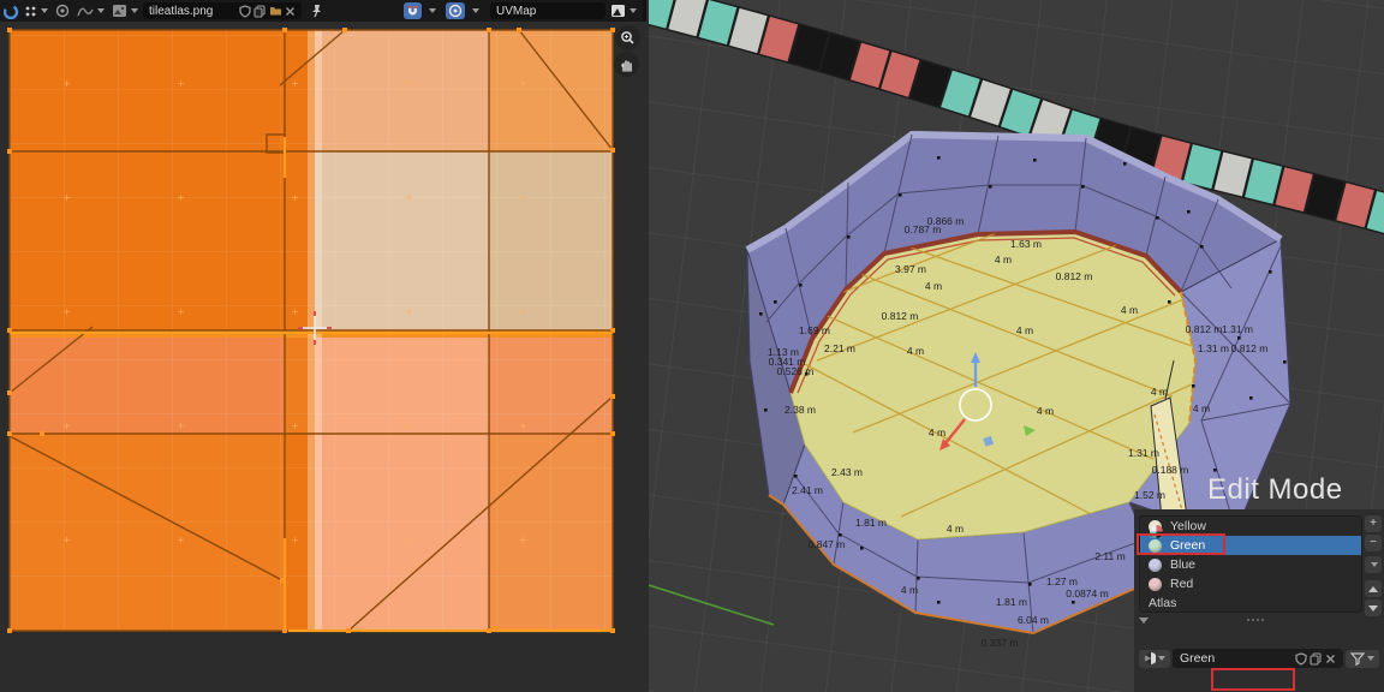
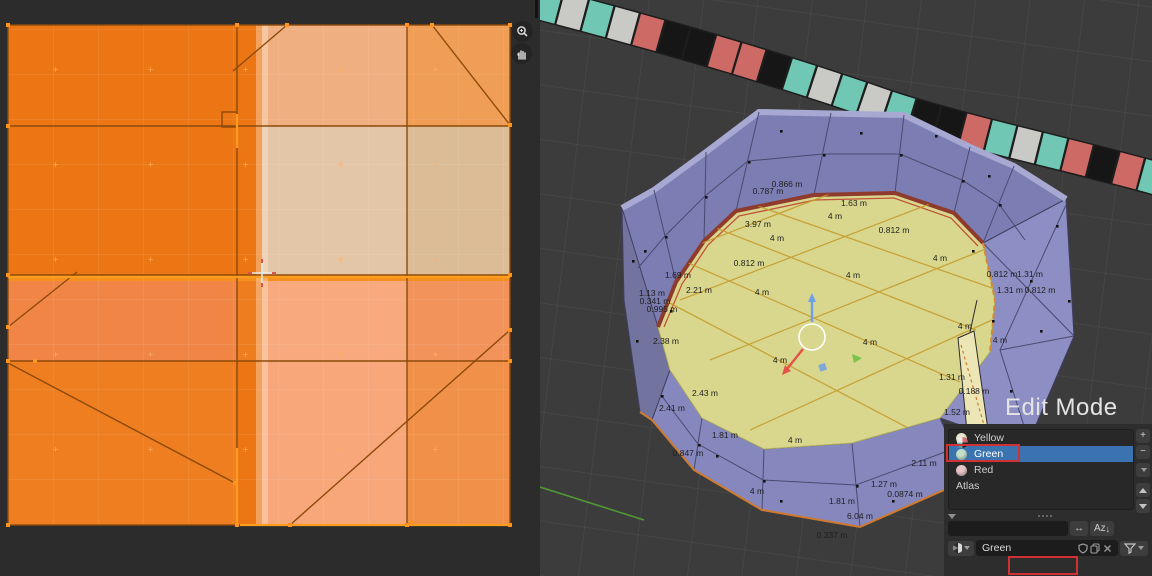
- tileatlas.png
- UVMap
  3.97 m
  4 m
  0.812 m
  1.69 m
  2.21 m
  1.13 m
  0.341 m
- 0.526 m
+ 0.995 m
  2.38 m
  2.43 m
  2.41 m
  1.81 m
  0.847 m
  4 m
  1.81 m
  6.04 m
  0.337 m
  4 m
  2.11 m
  1.27 m
  0.0874 m
  1.63 m
  4 m
  0.866 m
  0.787 m
  0.812 m
  4 m
  0.812 m
  1.31 m
  1.31 m
  0.812 m
  4 m
  4 m
  1.31 m
  0.188 m
  1.52 m
  4 m
  4 m
  4 m
  4 m
  Edit Mode
  Yellow
  Green
- Blue
  Red
  Atlas
  +
  −
+ ↔
+ Az
+ ↓
  Green
